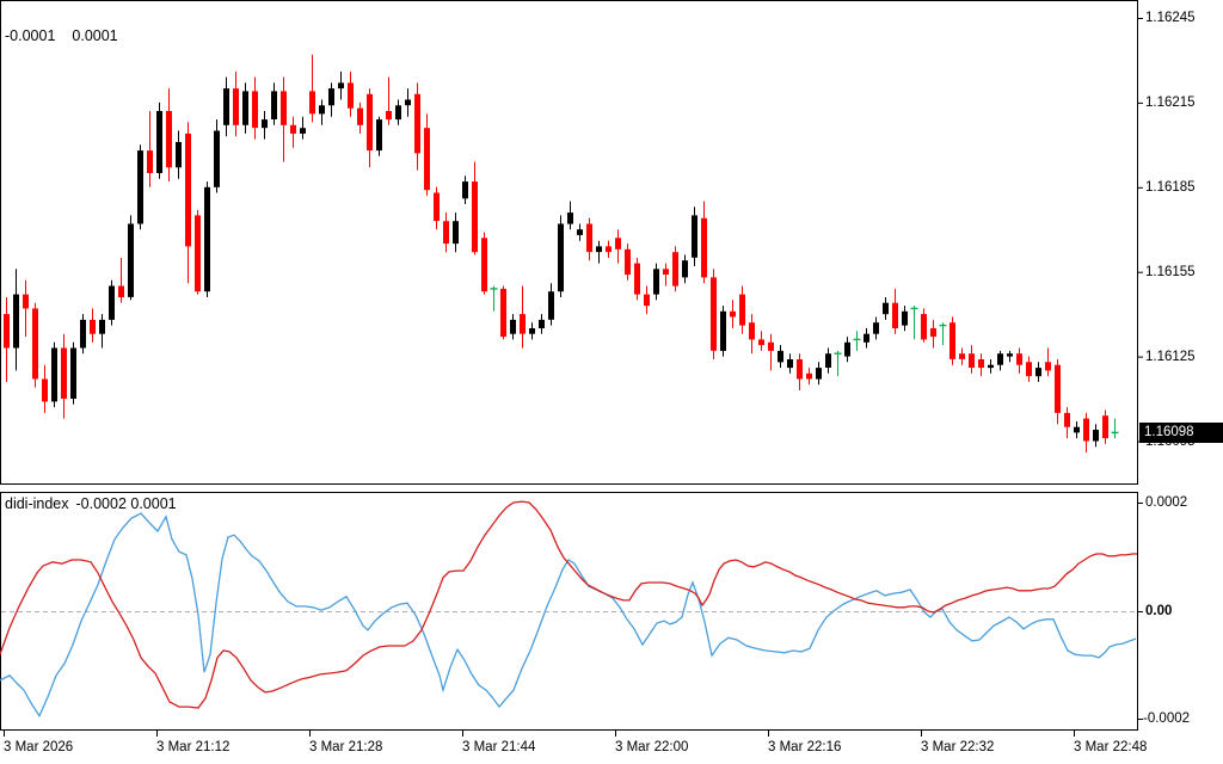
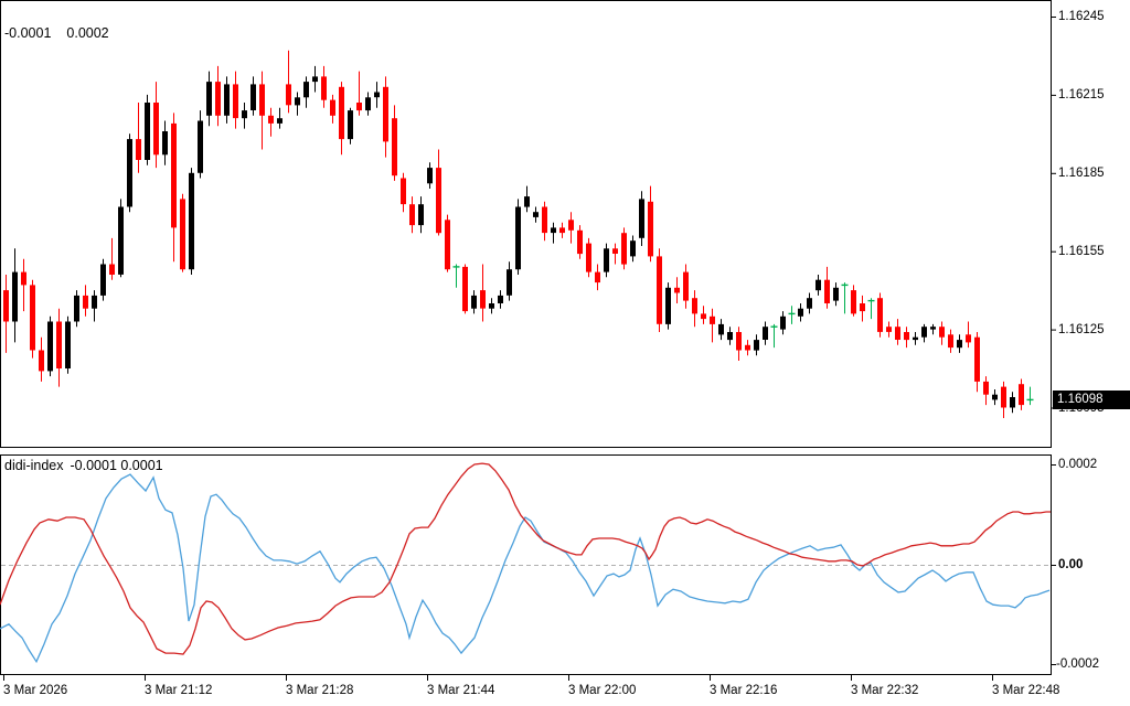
- -0.0001 0.0001
+ -0.0001 0.0002
- didi-index -0.0002 0.0001
+ didi-index -0.0001 0.0001
  1.16245
  1.16215
  1.16185
  1.16155
  1.16125
  0.0002
  0.00
  -0.0002
  3 Mar 2026
  3 Mar 21:12
  3 Mar 21:28
  3 Mar 21:44
  3 Mar 22:00
  3 Mar 22:16
  3 Mar 22:32
  3 Mar 22:48
  1.16098
